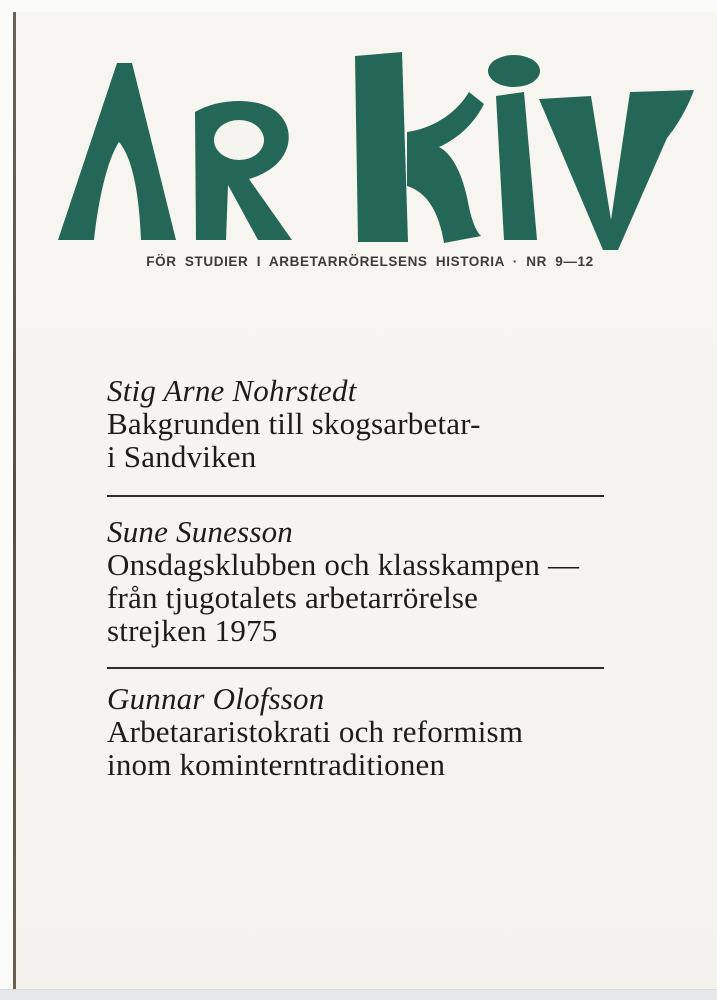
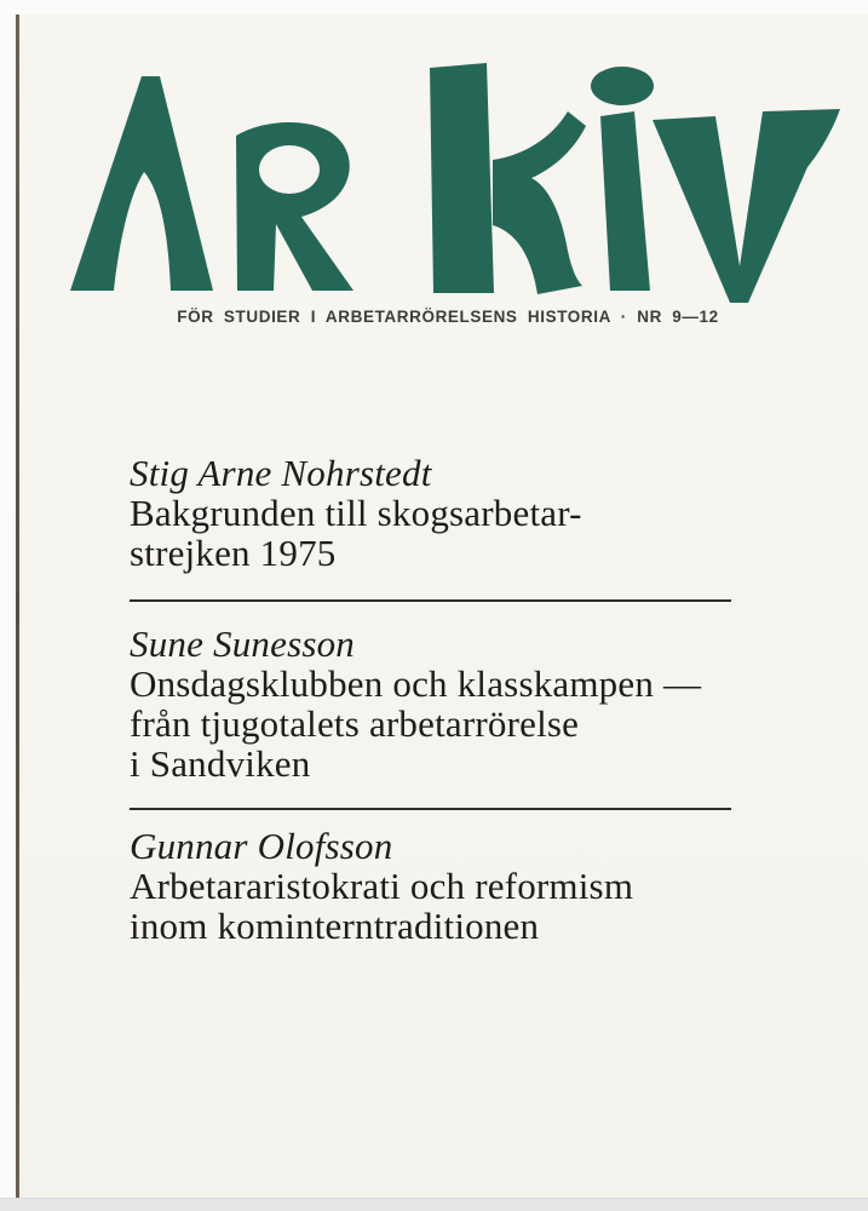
  FÖR STUDIER I ARBETARRÖRELSENS HISTORIA · NR 9—12
  Stig Arne Nohrstedt
  Bakgrunden till skogsarbetar-
- i Sandviken
+ strejken 1975
  Sune Sunesson
  Onsdagsklubben och klasskampen —
  från tjugotalets arbetarrörelse
- strejken 1975
+ i Sandviken
  Gunnar Olofsson
  Arbetararistokrati och reformism
  inom kominterntraditionen
